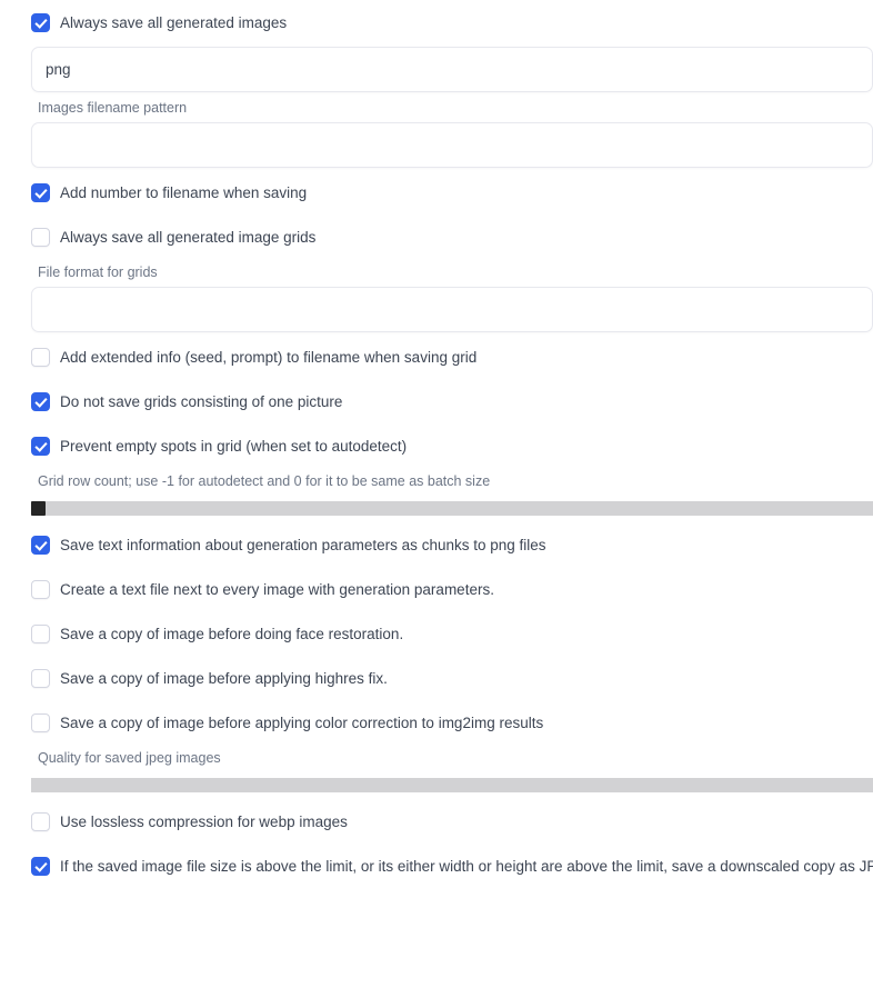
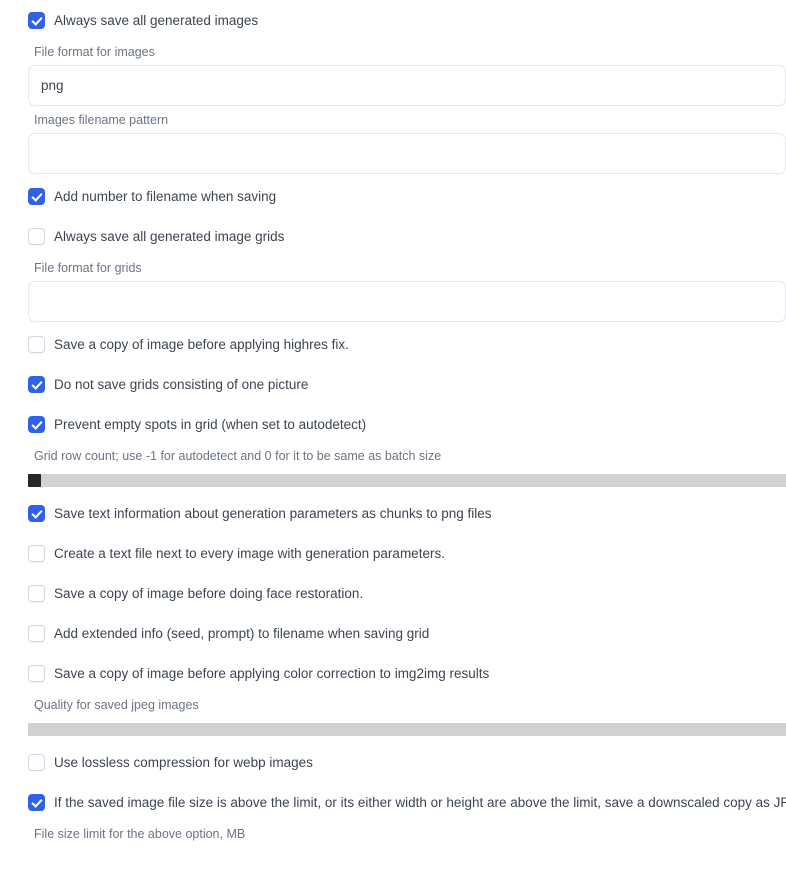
  Always save all generated images
+ File format for images
  png
  Images filename pattern
  Add number to filename when saving
  Always save all generated image grids
  File format for grids
- Add extended info (seed, prompt) to filename when saving grid
+ Save a copy of image before applying highres fix.
  Do not save grids consisting of one picture
  Prevent empty spots in grid (when set to autodetect)
  Grid row count; use -1 for autodetect and 0 for it to be same as batch size
  Save text information about generation parameters as chunks to png files
  Create a text file next to every image with generation parameters.
  Save a copy of image before doing face restoration.
- Save a copy of image before applying highres fix.
+ Add extended info (seed, prompt) to filename when saving grid
  Save a copy of image before applying color correction to img2img results
  Quality for saved jpeg images
  Use lossless compression for webp images
  If the saved image file size is above the limit, or its either width or height are above the limit, save a downscaled copy as JP
+ File size limit for the above option, MB
